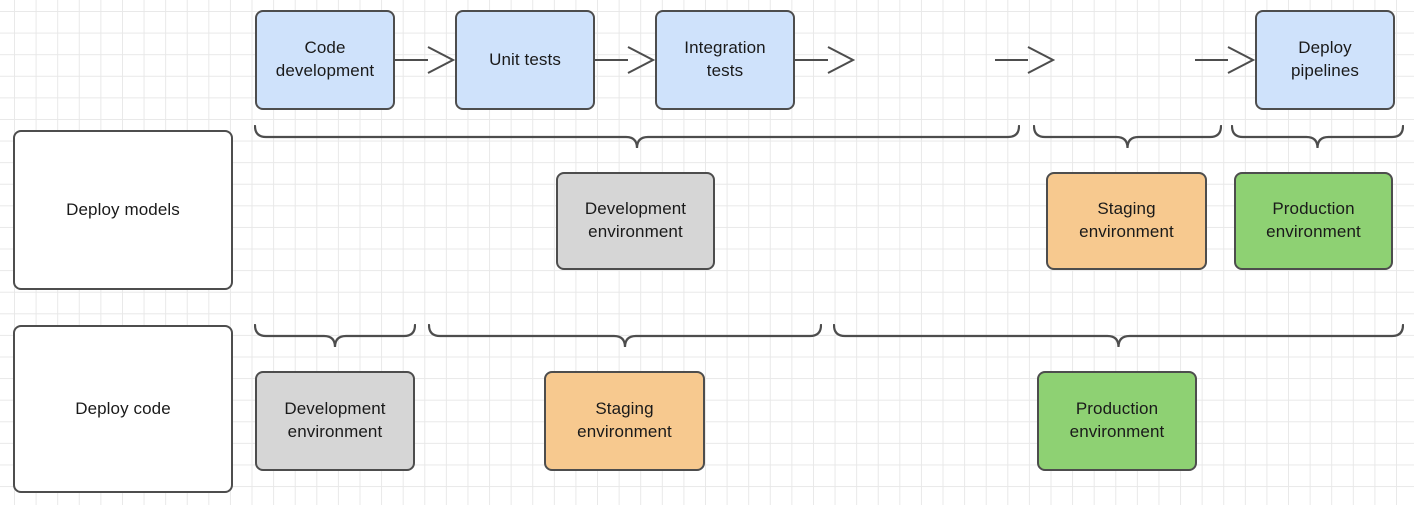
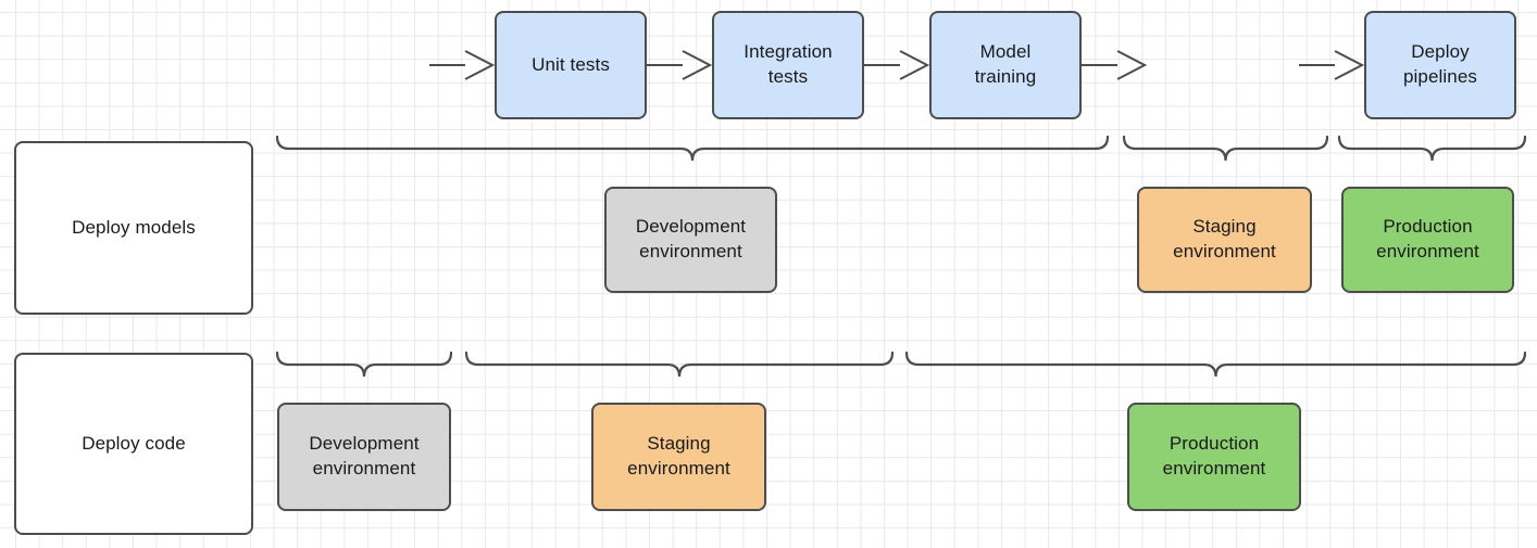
- Code
- development
  Unit tests
  Integration
  tests
+ Model
+ training
  Deploy
  pipelines
  Deploy models
  Development
  environment
  Staging
  environment
  Production
  environment
  Deploy code
  Development
  environment
  Staging
  environment
  Production
  environment
